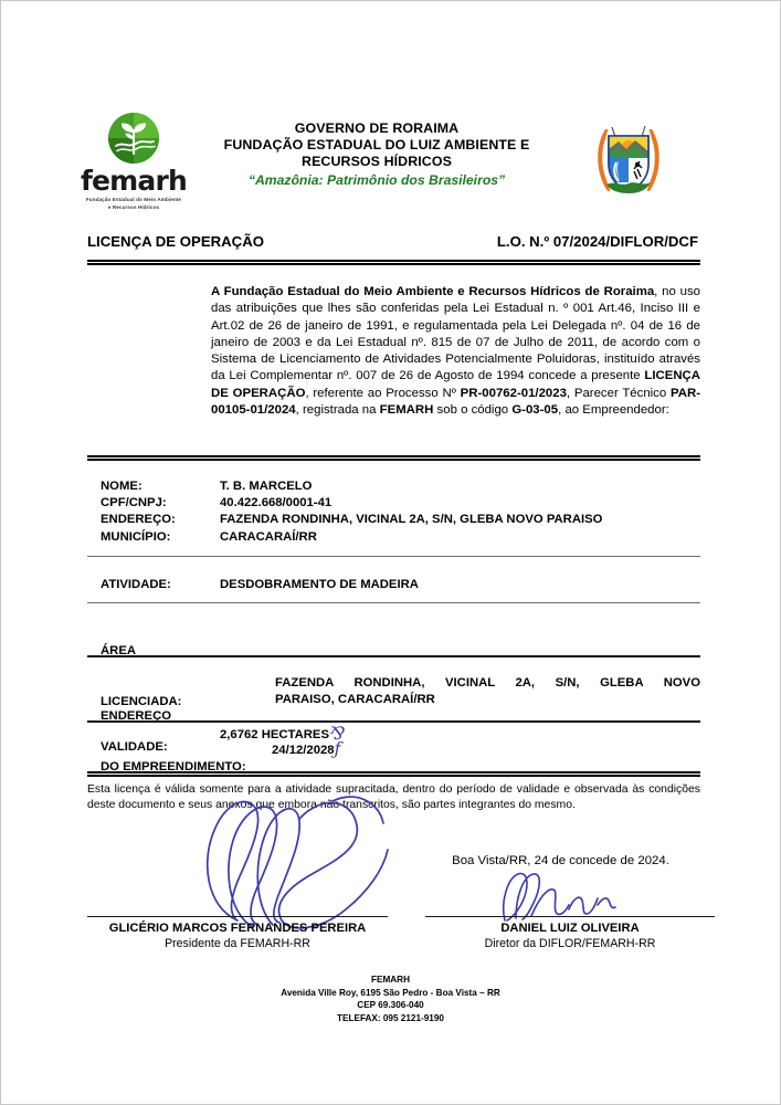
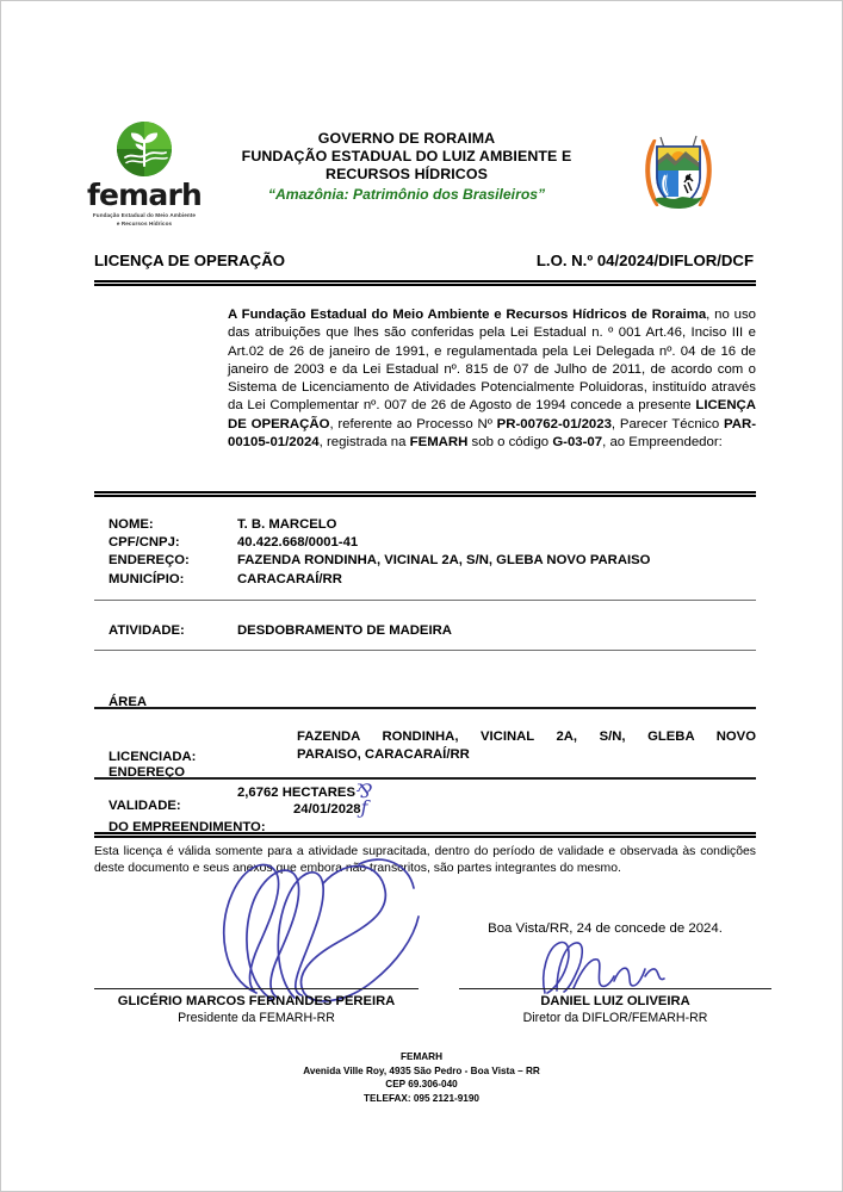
  femarh
  GOVERNO DE RORAIMA
  FUNDAÇÃO ESTADUAL DO LUIZ AMBIENTE E
  RECURSOS HÍDRICOS
  “Amazônia: Patrimônio dos Brasileiros”
  LICENÇA DE OPERAÇÃO
- L.O. N.º 07/2024/DIFLOR/DCF
+ L.O. N.º 04/2024/DIFLOR/DCF
- A Fundação Estadual do Meio Ambiente e Recursos Hídricos de Roraima, no uso das atribuições que lhes são conferidas pela Lei Estadual n. º 001 Art.46, Inciso III e Art.02 de 26 de janeiro de 1991, e regulamentada pela Lei Delegada nº. 04 de 16 de janeiro de 2003 e da Lei Estadual nº. 815 de 07 de Julho de 2011, de acordo com o Sistema de Licenciamento de Atividades Potencialmente Poluidoras, instituído através da Lei Complementar nº. 007 de 26 de Agosto de 1994 concede a presente LICENÇA DE OPERAÇÃO, referente ao Processo Nº PR-00762-01/2023, Parecer Técnico PAR-00105-01/2024, registrada na FEMARH sob o código G-03-05, ao Empreendedor:
+ A Fundação Estadual do Meio Ambiente e Recursos Hídricos de Roraima, no uso das atribuições que lhes são conferidas pela Lei Estadual n. º 001 Art.46, Inciso III e Art.02 de 26 de janeiro de 1991, e regulamentada pela Lei Delegada nº. 04 de 16 de janeiro de 2003 e da Lei Estadual nº. 815 de 07 de Julho de 2011, de acordo com o Sistema de Licenciamento de Atividades Potencialmente Poluidoras, instituído através da Lei Complementar nº. 007 de 26 de Agosto de 1994 concede a presente LICENÇA DE OPERAÇÃO, referente ao Processo Nº PR-00762-01/2023, Parecer Técnico PAR-00105-01/2024, registrada na FEMARH sob o código G-03-07, ao Empreendedor:
  NOME:
  T. B. MARCELO
  CPF/CNPJ:
  40.422.668/0001-41
  ENDEREÇO:
  FAZENDA RONDINHA, VICINAL 2A, S/N, GLEBA NOVO PARAISO
  MUNICÍPIO:
  CARACARAÍ/RR
  ATIVIDADE:
  DESDOBRAMENTO DE MADEIRA
  ÁREA
  LICENCIADA:
  2,6762 HECTARES⅋
  ENDEREÇO
  DO EMPREENDIMENTO:
  FAZENDA RONDINHA, VICINAL 2A, S/N, GLEBA NOVO
  PARAISO, CARACARAÍ/RR
  VALIDADE:
- 24/12/2028ƒ
+ 24/01/2028ƒ
  Esta licença é válida somente para a atividade supracitada, dentro do período de validade e observada às condições deste documento e seus anexos que embora nãoranscritos, são partes integrantes do mesmo.
  Boa Vista/RR, 24 de concede de 2024.
  GLICÉRIO MARCOS FERNANDES PEREIRA
  Presidente da FEMARH-RR
  DANIEL LUIZ OLIVEIRA
  Diretor da DIFLOR/FEMARH-RR
  FEMARH
- Avenida Ville Roy, 6195 São Pedro - Boa Vista – RR
+ Avenida Ville Roy, 4935 São Pedro - Boa Vista – RR
  CEP 69.306-040
  TELEFAX: 095 2121-9190
